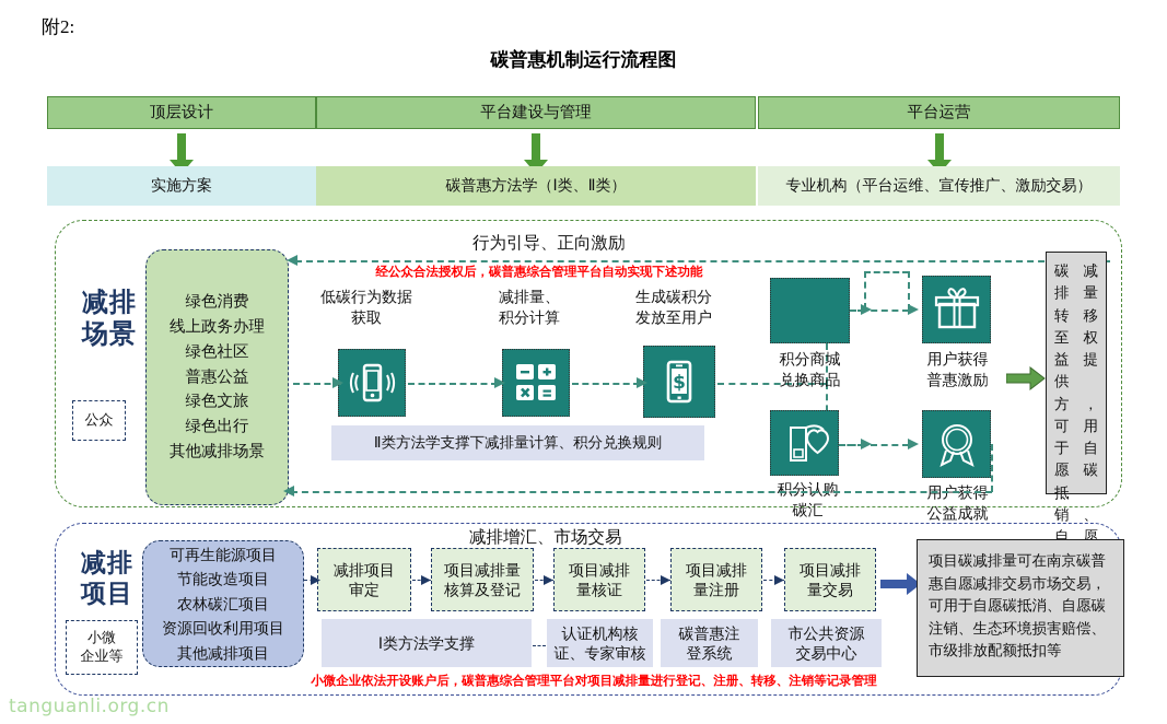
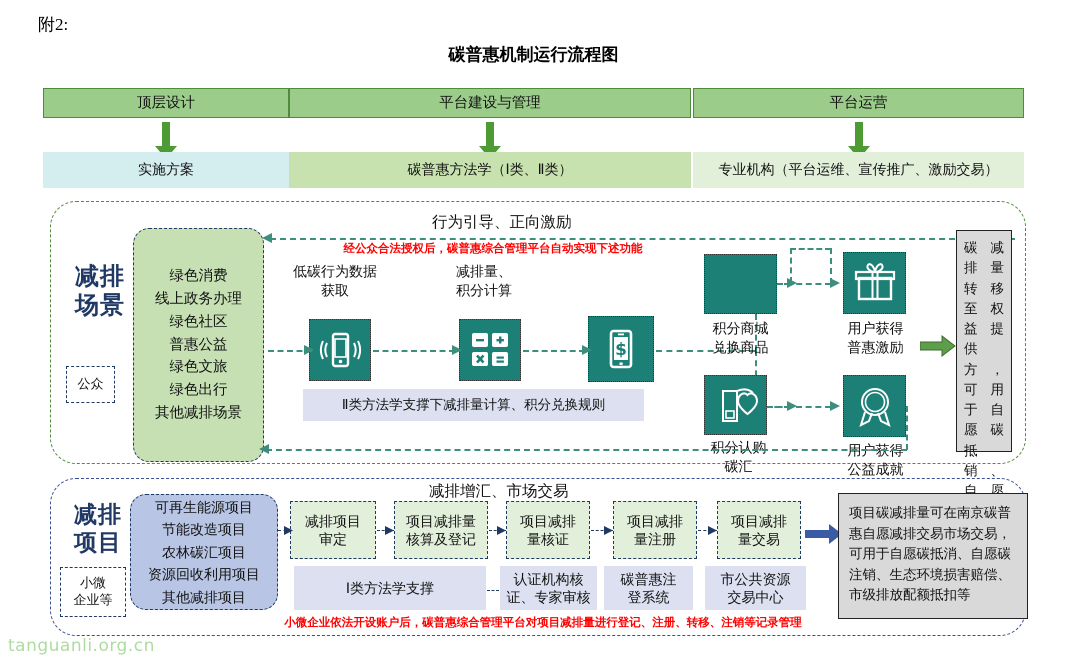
  附2:
  碳普惠机制运行流程图
  顶层设计
  平台建设与管理
  平台运营
  实施方案
  碳普惠方法学（Ⅰ类、Ⅱ类）
  专业机构（平台运维、宣传推广、激励交易）
  减排
  场景
  公众
  绿色消费
  线上政务办理
  绿色社区
  普惠公益
  绿色文旅
  绿色出行
  其他减排场景
  行为引导、正向激励
  经公众合法授权后，碳普惠综合管理平台自动实现下述功能
  低碳行为数据
  获取
  减排量、
  积分计算
- 生成碳积分
- 发放至用户
  $
  Ⅱ类方法学支撑下减排量计算、积分兑换规则
  积分商城
  兑换商品
  积分认购
  碳汇
  用户获得
  普惠激励
  用户获得
  公益成就
  碳减排量转移至权益提供方，可用于自愿碳抵销、自愿
  减排
  项目
  小微
  企业等
  可再生能源项目
  节能改造项目
  农林碳汇项目
  资源回收利用项目
  其他减排项目
  减排增汇、市场交易
  减排项目
  审定
  项目减排量
  核算及登记
  项目减排
  量核证
  项目减排
  量注册
  项目减排
  量交易
  Ⅰ类方法学支撑
  认证机构核
  证、专家审核
  碳普惠注
  登系统
  市公共资源
  交易中心
  项目碳减排量可在南京碳普惠自愿减排交易市场交易，可用于自愿碳抵消、自愿碳注销、生态环境损害赔偿、市级排放配额抵扣等
  小微企业依法开设账户后，碳普惠综合管理平台对项目减排量进行登记、注册、转移、注销等记录管理
  tanguanli.org.cn
